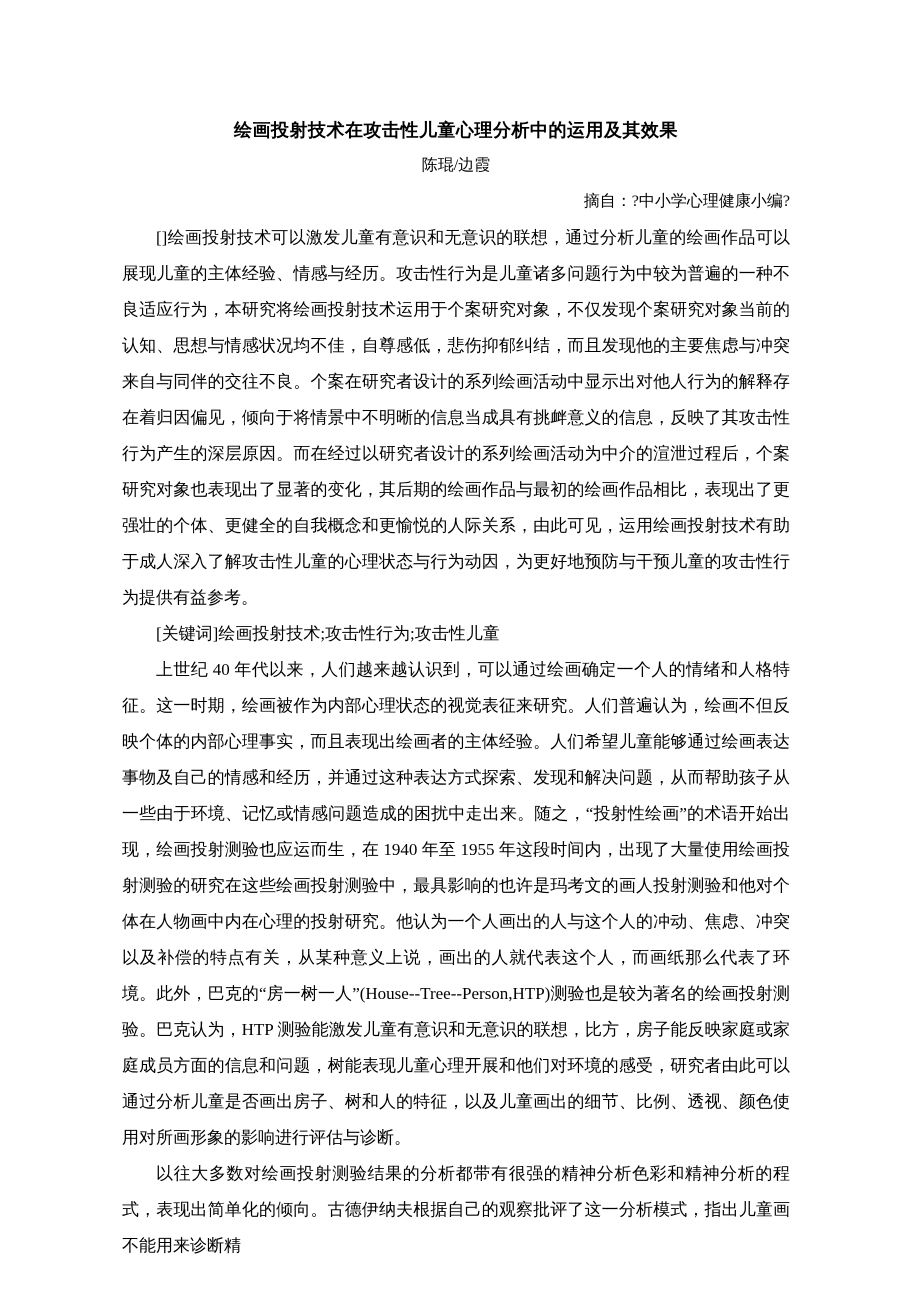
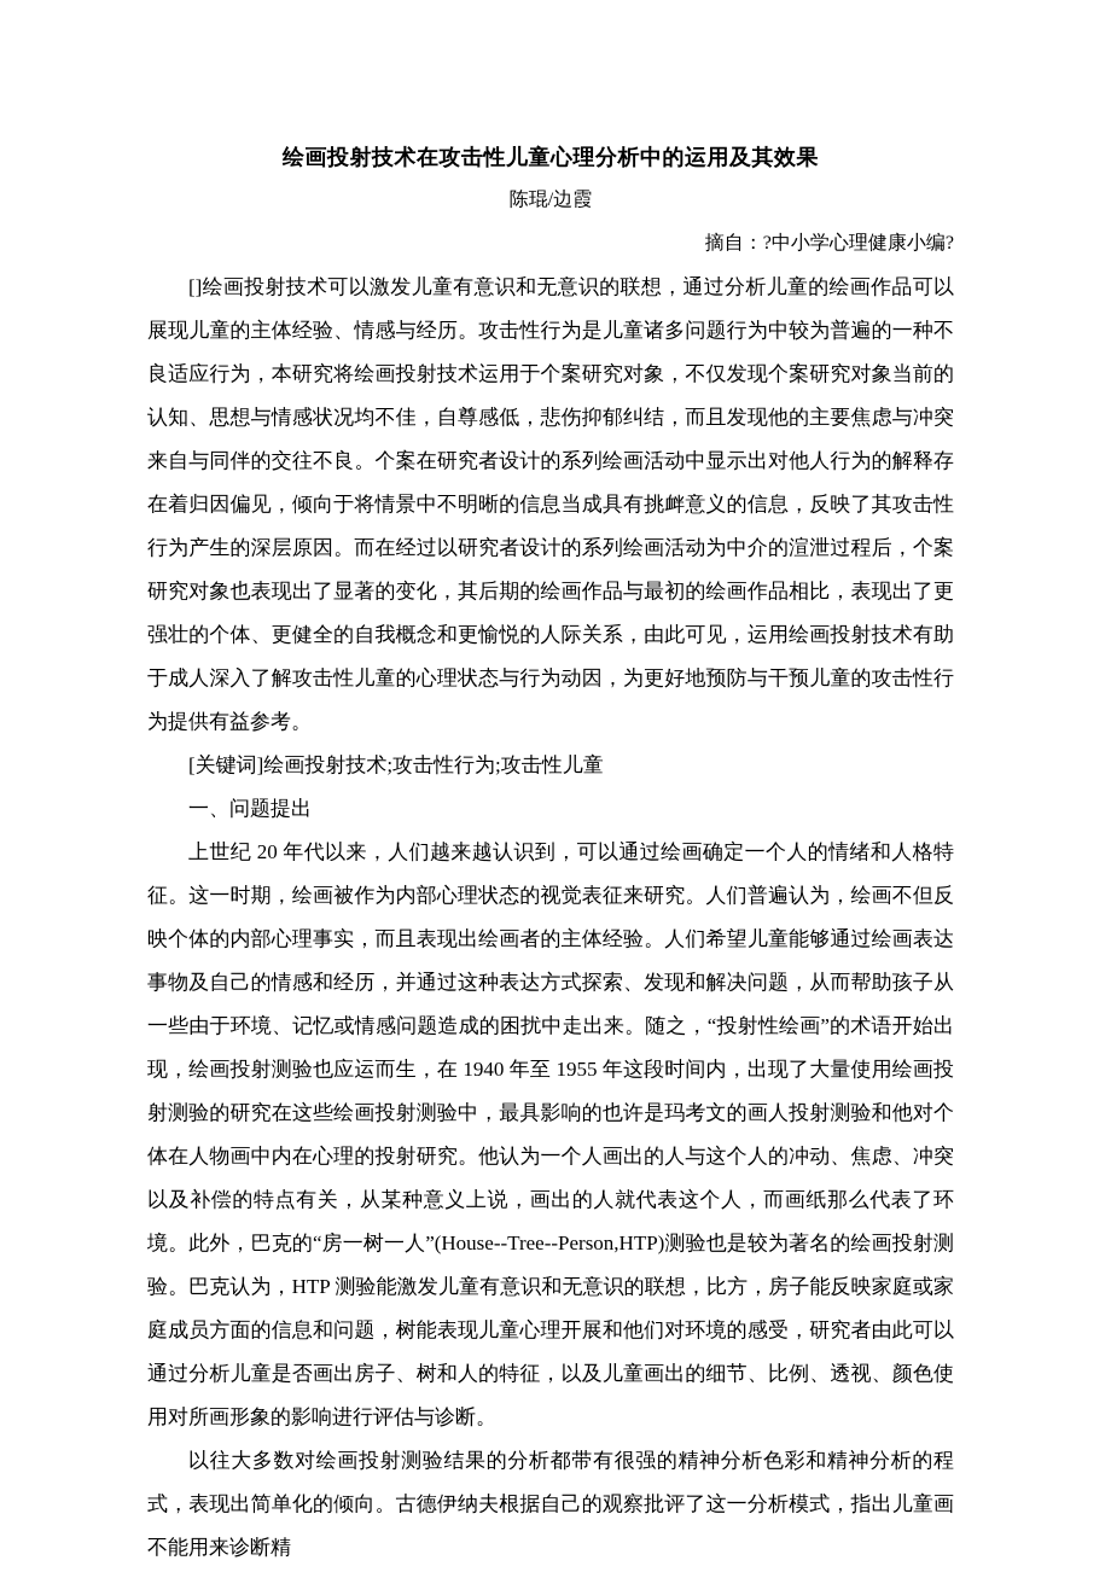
  绘画投射技术在攻击性儿童心理分析中的运用及其效果
  陈琨/边霞
  摘自：?中小学心理健康小编?
  []绘画投射技术可以激发儿童有意识和无意识的联想，通过分析儿童的绘画作品可以展现儿童的主体经验、情感与经历。攻击性行为是儿童诸多问题行为中较为普遍的一种不良适应行为，本研究将绘画投射技术运用于个案研究对象，不仅发现个案研究对象当前的认知、思想与情感状况均不佳，自尊感低，悲伤抑郁纠结，而且发现他的主要焦虑与冲突来自与同伴的交往不良。个案在研究者设计的系列绘画活动中显示出对他人行为的解释存在着归因偏见，倾向于将情景中不明晰的信息当成具有挑衅意义的信息，反映了其攻击性行为产生的深层原因。而在经过以研究者设计的系列绘画活动为中介的渲泄过程后，个案研究对象也表现出了显著的变化，其后期的绘画作品与最初的绘画作品相比，表现出了更强壮的个体、更健全的自我概念和更愉悦的人际关系，由此可见，运用绘画投射技术有助于成人深入了解攻击性儿童的心理状态与行为动因，为更好地预防与干预儿童的攻击性行为提供有益参考。
  [关键词]绘画投射技术;攻击性行为;攻击性儿童
+ 一、问题提出
- 上世纪 40 年代以来，人们越来越认识到，可以通过绘画确定一个人的情绪和人格特征。这一时期，绘画被作为内部心理状态的视觉表征来研究。人们普遍认为，绘画不但反映个体的内部心理事实，而且表现出绘画者的主体经验。人们希望儿童能够通过绘画表达事物及自己的情感和经历，并通过这种表达方式探索、发现和解决问题，从而帮助孩子从一些由于环境、记忆或情感问题造成的困扰中走出来。随之，“投射性绘画”的术语开始出现，绘画投射测验也应运而生，在 1940 年至 1955 年这段时间内，出现了大量使用绘画投射测验的研究在这些绘画投射测验中，最具影响的也许是玛考文的画人投射测验和他对个体在人物画中内在心理的投射研究。他认为一个人画出的人与这个人的冲动、焦虑、冲突以及补偿的特点有关，从某种意义上说，画出的人就代表这个人，而画纸那么代表了环境。此外，巴克的“房一树一人”(House--Tree--Person,HTP)测验也是较为著名的绘画投射测验。巴克认为，HTP 测验能激发儿童有意识和无意识的联想，比方，房子能反映家庭或家庭成员方面的信息和问题，树能表现儿童心理开展和他们对环境的感受，研究者由此可以通过分析儿童是否画出房子、树和人的特征，以及儿童画出的细节、比例、透视、颜色使用对所画形象的影响进行评估与诊断。
+ 上世纪 20 年代以来，人们越来越认识到，可以通过绘画确定一个人的情绪和人格特征。这一时期，绘画被作为内部心理状态的视觉表征来研究。人们普遍认为，绘画不但反映个体的内部心理事实，而且表现出绘画者的主体经验。人们希望儿童能够通过绘画表达事物及自己的情感和经历，并通过这种表达方式探索、发现和解决问题，从而帮助孩子从一些由于环境、记忆或情感问题造成的困扰中走出来。随之，“投射性绘画”的术语开始出现，绘画投射测验也应运而生，在 1940 年至 1955 年这段时间内，出现了大量使用绘画投射测验的研究在这些绘画投射测验中，最具影响的也许是玛考文的画人投射测验和他对个体在人物画中内在心理的投射研究。他认为一个人画出的人与这个人的冲动、焦虑、冲突以及补偿的特点有关，从某种意义上说，画出的人就代表这个人，而画纸那么代表了环境。此外，巴克的“房一树一人”(House--Tree--Person,HTP)测验也是较为著名的绘画投射测验。巴克认为，HTP 测验能激发儿童有意识和无意识的联想，比方，房子能反映家庭或家庭成员方面的信息和问题，树能表现儿童心理开展和他们对环境的感受，研究者由此可以通过分析儿童是否画出房子、树和人的特征，以及儿童画出的细节、比例、透视、颜色使用对所画形象的影响进行评估与诊断。
  以往大多数对绘画投射测验结果的分析都带有很强的精神分析色彩和精神分析的程式，表现出简单化的倾向。古德伊纳夫根据自己的观察批评了这一分析模式，指出儿童画不能用来诊断精
